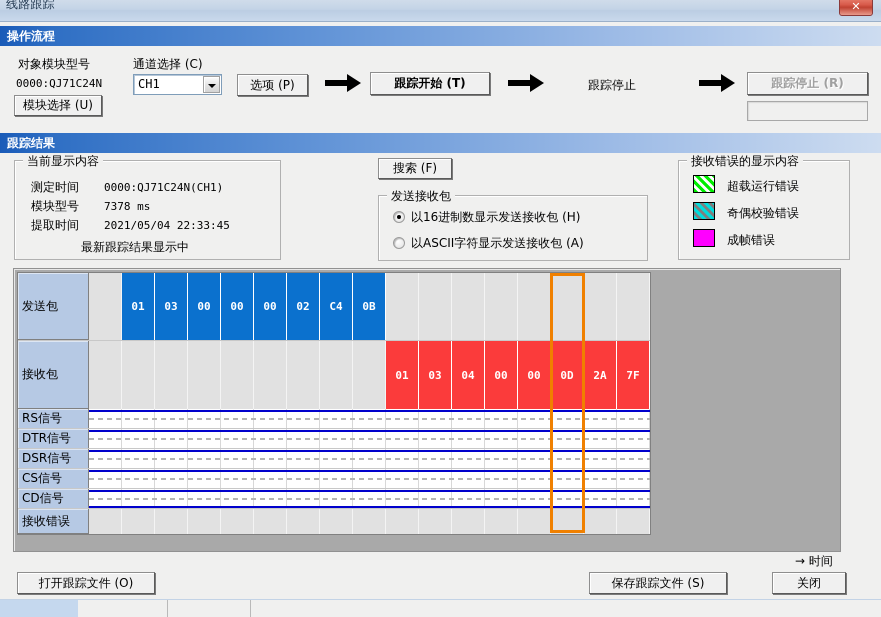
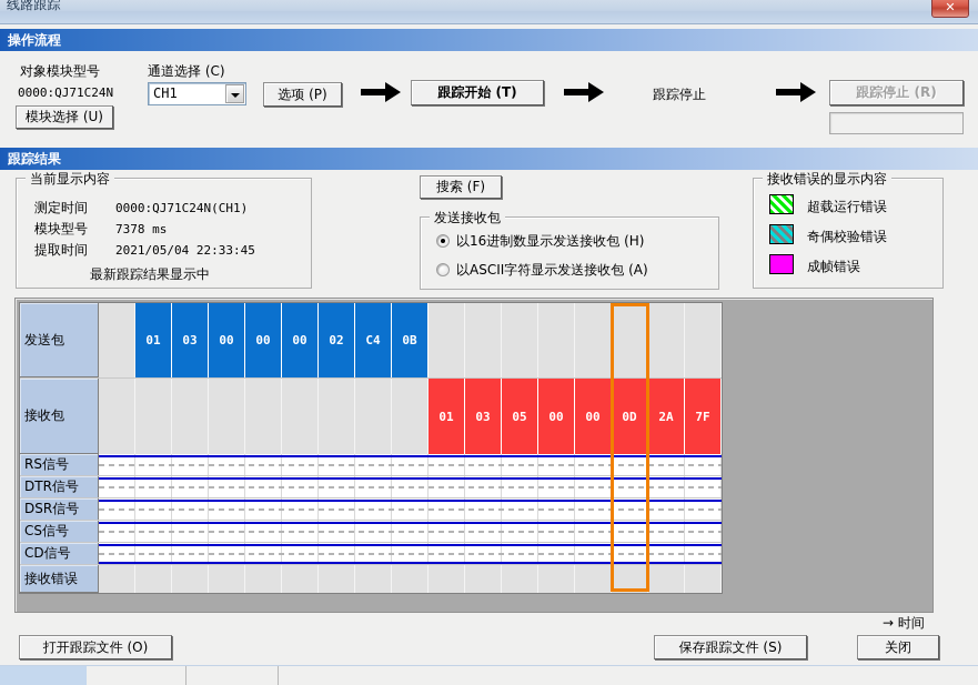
  线路跟踪
  ✕
  操作流程
  对象模块型号
  0000:QJ71C24N
  模块选择 (U)
  通道选择 (C)
  CH1
  选项 (P)
  跟踪开始 (T)
  跟踪停止
  跟踪停止 (R)
  跟踪结果
  当前显示内容
  测定时间
  0000:QJ71C24N(CH1)
  模块型号
  7378 ms
  提取时间
  2021/05/04 22:33:45
  最新跟踪结果显示中
  搜索 (F)
  发送接收包
  以16进制数显示发送接收包 (H)
  以ASCII字符显示发送接收包 (A)
  接收错误的显示内容
  超载运行错误
  奇偶校验错误
  成帧错误
  发送包
  01
  03
  00
  00
  00
  02
  C4
  0B
  接收包
  01
  03
- 04
+ 05
  00
  00
  0D
  2A
  7F
  RS信号
  DTR信号
  DSR信号
  CS信号
  CD信号
  接收错误
  → 时间
  打开跟踪文件 (O)
  保存跟踪文件 (S)
  关闭
